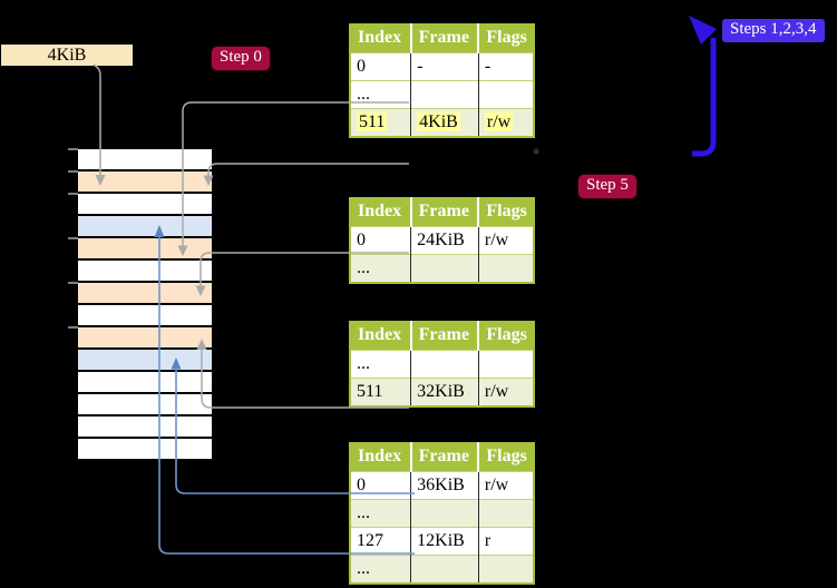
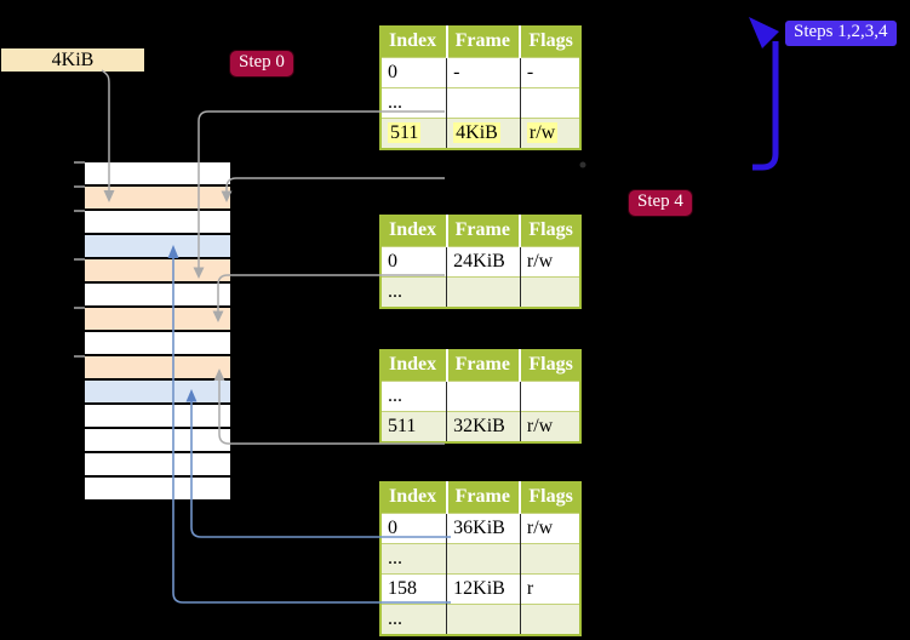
  4KiB
  Step 0
  Steps 1,2,3,4
- Step 5
+ Step 4
  Index	Frame	Flags
  0	-	-
  ...
  511	4KiB	r/w
  Index	Frame	Flags
  0	24KiB	r/w
  ...
  Index	Frame	Flags
  ...
  511	32KiB	r/w
  Index	Frame	Flags
  0	36KiB	r/w
  ...
- 127	12KiB	r
+ 158	12KiB	r
  ...
